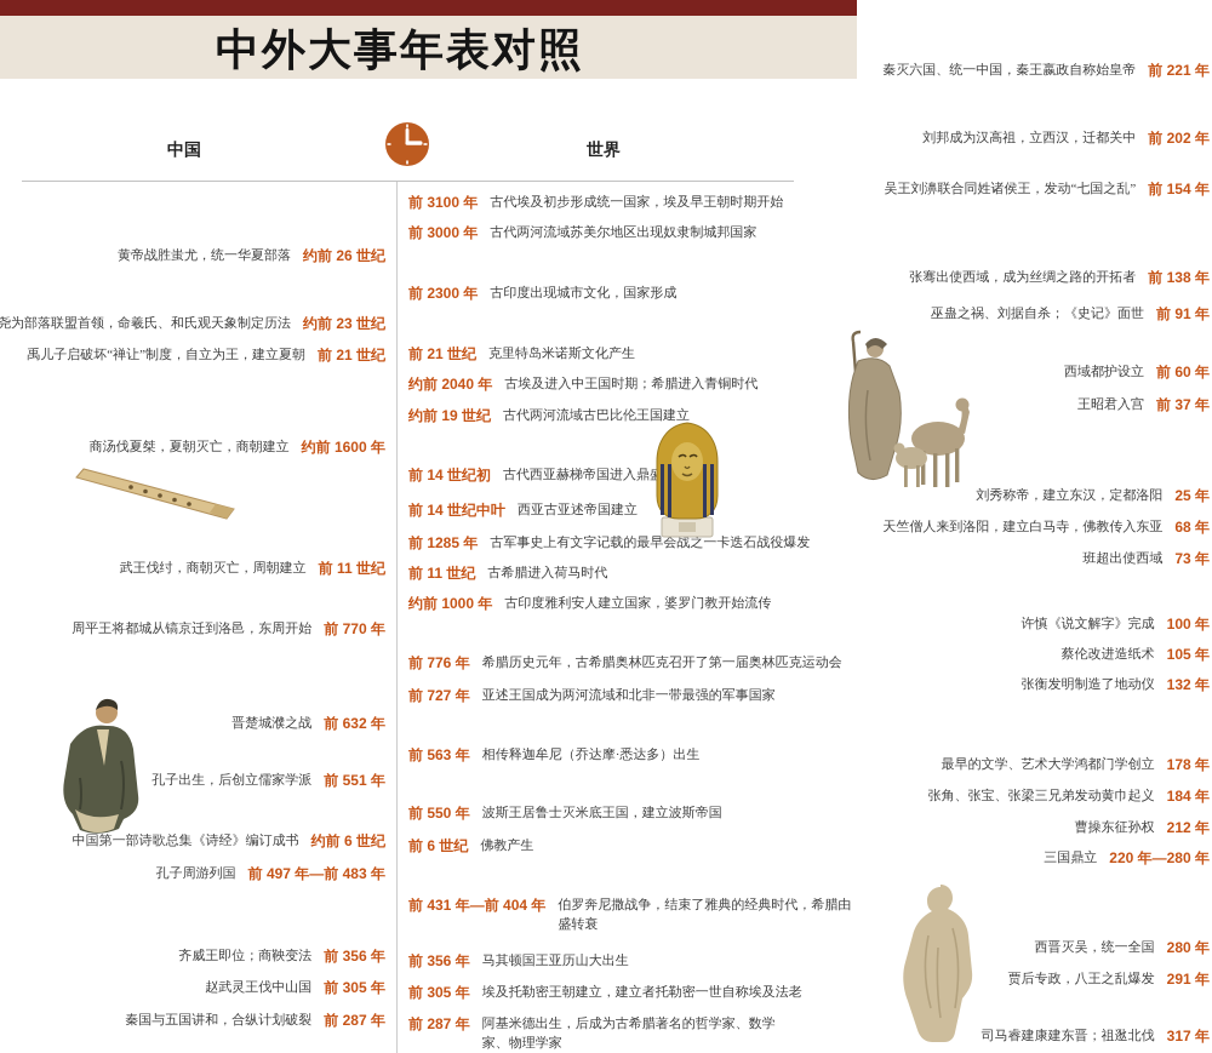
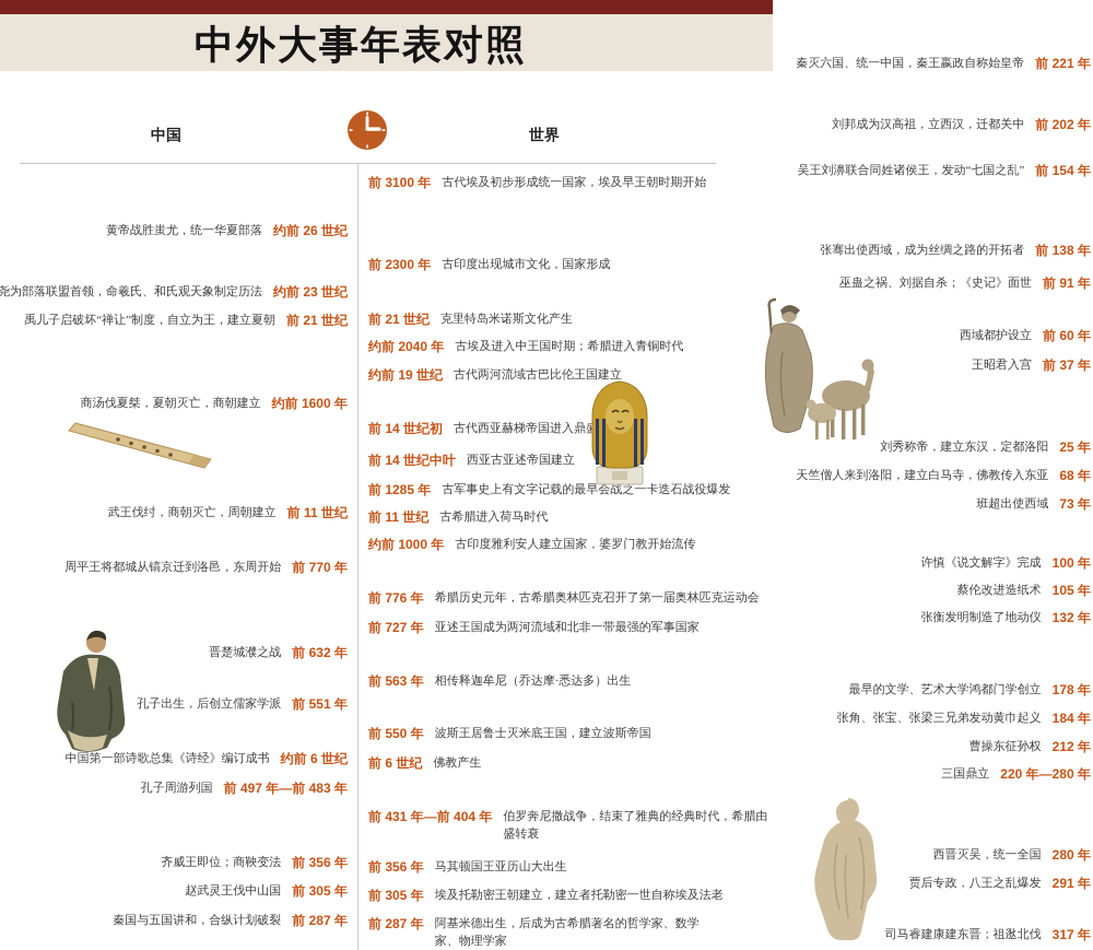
  中外大事年表对照
  中国
  世界
  黄帝战胜蚩尤，统一华夏部落
  约前 26 世纪
  尧为部落联盟首领，命羲氏、和氏观天象制定历法
  约前 23 世纪
  禹儿子启破坏“禅让”制度，自立为王，建立夏朝
  前 21 世纪
  商汤伐夏桀，夏朝灭亡，商朝建立
  约前 1600 年
  武王伐纣，商朝灭亡，周朝建立
  前 11 世纪
  周平王将都城从镐京迁到洛邑，东周开始
  前 770 年
  晋楚城濮之战
  前 632 年
  孔子出生，后创立儒家学派
  前 551 年
  中国第一部诗歌总集《诗经》编订成书
  约前 6 世纪
  孔子周游列国
  前 497 年—前 483 年
  齐威王即位；商鞅变法
  前 356 年
  赵武灵王伐中山国
  前 305 年
  秦国与五国讲和，合纵计划破裂
  前 287 年
  前 3100 年
  古代埃及初步形成统一国家，埃及早王朝时期开始
- 前 3000 年
- 古代两河流域苏美尔地区出现奴隶制城邦国家
  前 2300 年
  古印度出现城市文化，国家形成
  前 21 世纪
  克里特岛米诺斯文化产生
  约前 2040 年
  古埃及进入中王国时期；希腊进入青铜时代
  约前 19 世纪
  古代两河流域古巴比伦王国建立
  前 14 世纪初
  古代西亚赫梯帝国进入鼎
  前 14 世纪中叶
  西亚古亚述帝国建立
  前 1285 年
  古军事史上有文字记载的最早会战之一卡迭石战役爆发
  前 11 世纪
  古希腊进入荷马时代
  约前 1000 年
  古印度雅利安人建立国家，婆罗门教开始流传
  前 776 年
  希腊历史元年，古希腊奥林匹克召开了第一届奥林匹克运动会
  前 727 年
  亚述王国成为两河流域和北非一带最强的军事国家
  前 563 年
  相传释迦牟尼（乔达摩·悉达多）出生
  前 550 年
  波斯王居鲁士灭米底王国，建立波斯帝国
  前 6 世纪
  佛教产生
  前 431 年—前 404 年
  伯罗奔尼撒战争，结束了雅典的经典时代，希腊由盛转衰
  前 356 年
  马其顿国王亚历山大出生
  前 305 年
  埃及托勒密王朝建立，建立者托勒密一世自称埃及法老
  前 287 年
  阿基米德出生，后成为古希腊著名的哲学家、数学家、物理学家
  秦灭六国、统一中国，秦王嬴政自称始皇帝
  前 221 年
  刘邦成为汉高祖，立西汉，迁都关中
  前 202 年
  吴王刘濞联合同姓诸侯王，发动“七国之乱”
  前 154 年
  张骞出使西域，成为丝绸之路的开拓者
  前 138 年
  巫蛊之祸、刘据自杀；《史记》面世
  前 91 年
  西域都护设立
  前 60 年
  王昭君入宫
  前 37 年
  刘秀称帝，建立东汉，定都洛阳
  25 年
  天竺僧人来到洛阳，建立白马寺，佛教传入东亚
  68 年
  班超出使西域
  73 年
  许慎《说文解字》完成
  100 年
  蔡伦改进造纸术
  105 年
  张衡发明制造了地动仪
  132 年
  最早的文学、艺术大学鸿都门学创立
  178 年
  张角、张宝、张梁三兄弟发动黄巾起义
  184 年
  曹操东征孙权
  212 年
  三国鼎立
  220 年—280 年
  西晋灭吴，统一全国
  280 年
  贾后专政，八王之乱爆发
  291 年
  司马睿建康建东晋；祖逖北伐
  317 年
